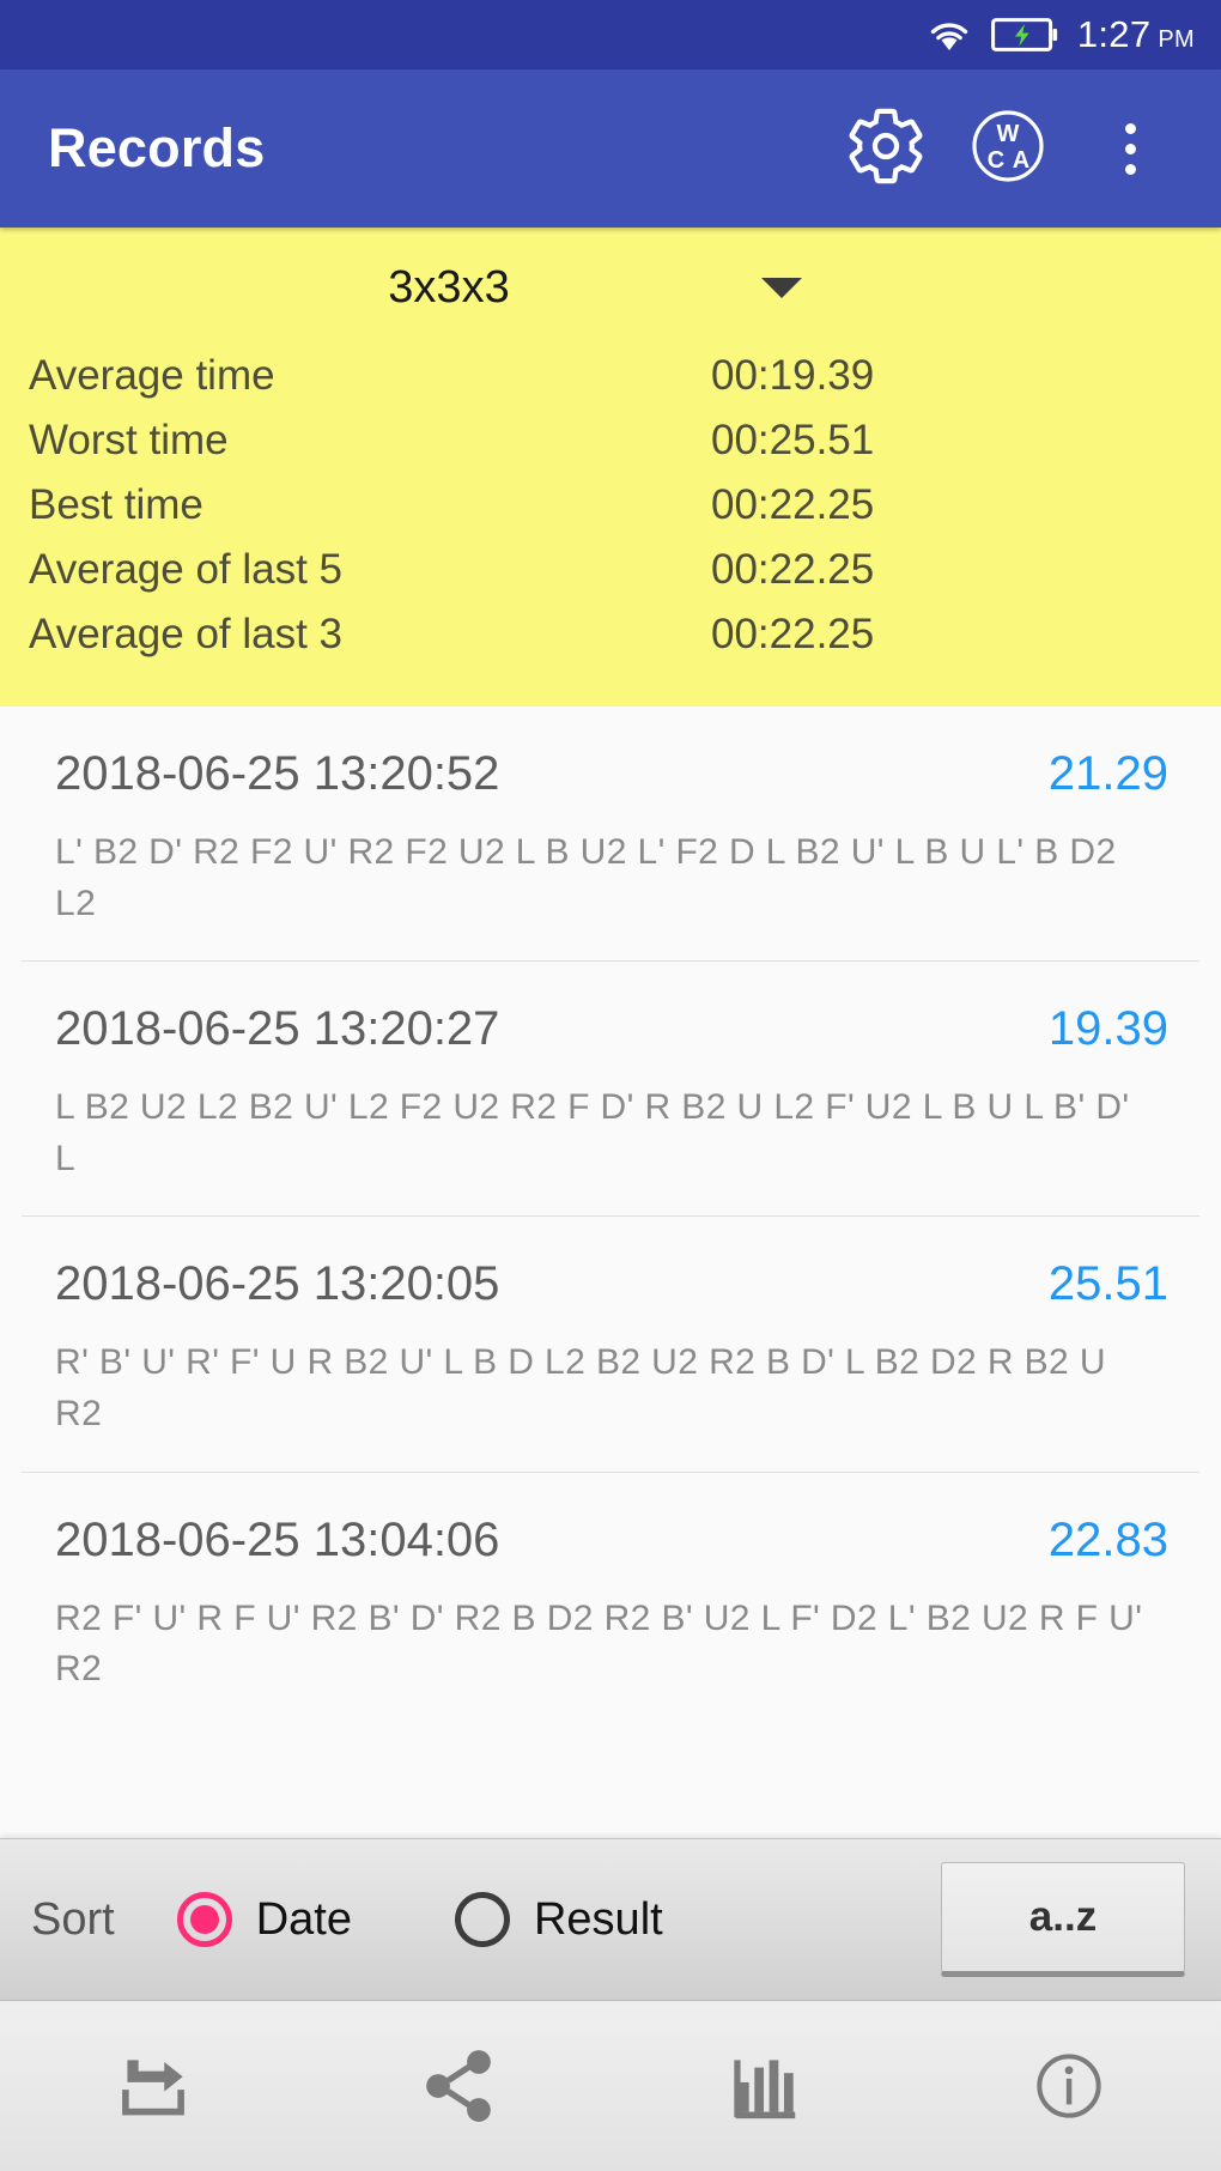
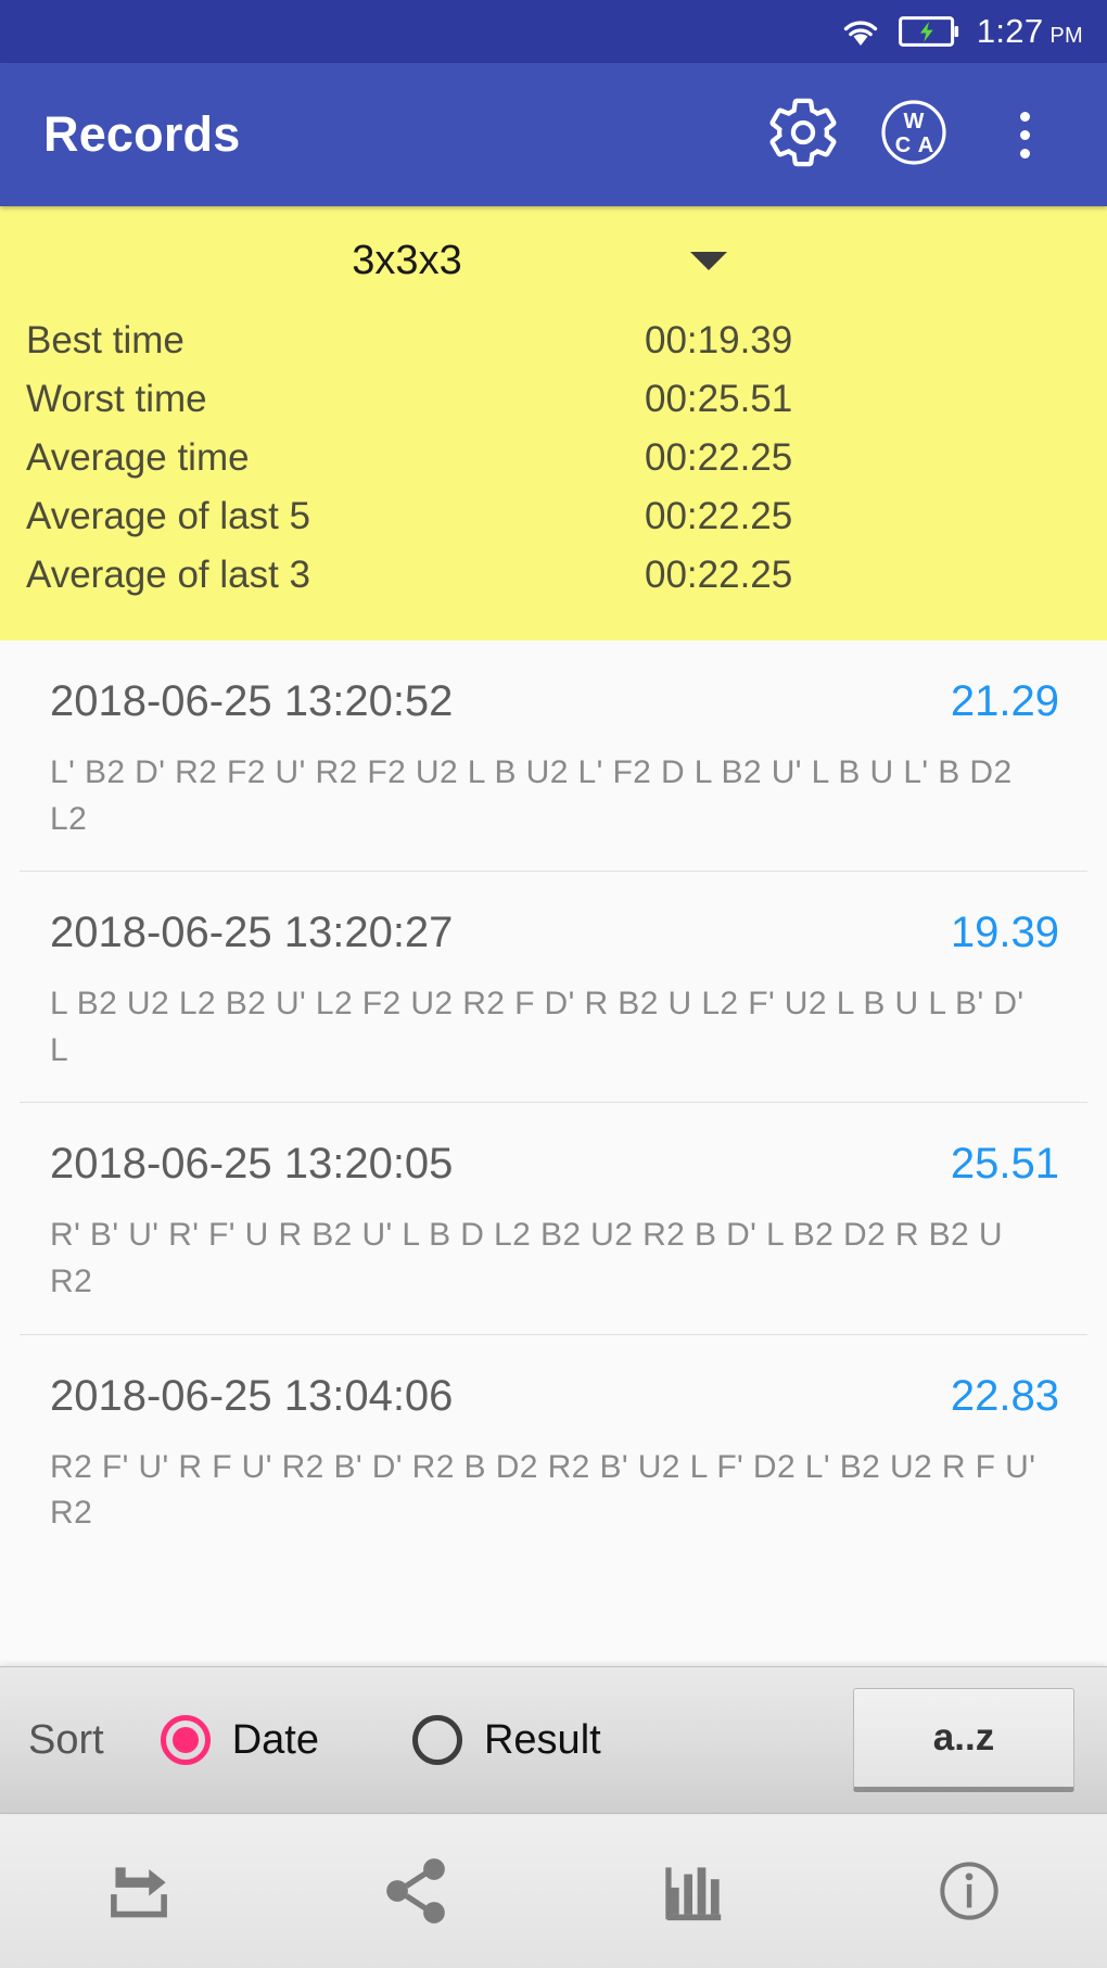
  1:27
  PM
  Records
  W
  C
  A
  3x3x3
- Average time
+ Best time
  00:19.39
  Worst time
  00:25.51
- Best time
+ Average time
  00:22.25
  Average of last 5
  00:22.25
  Average of last 3
  00:22.25
  2018-06-25 13:20:52
  21.29
  L' B2 D' R2 F2 U' R2 F2 U2 L B U2 L' F2 D L B2 U' L B U L' B D2 L2
  2018-06-25 13:20:27
  19.39
  L B2 U2 L2 B2 U' L2 F2 U2 R2 F D' R B2 U L2 F' U2 L B U L B' D' L
  2018-06-25 13:20:05
  25.51
  R' B' U' R' F' U R B2 U' L B D L2 B2 U2 R2 B D' L B2 D2 R B2 U R2
  2018-06-25 13:04:06
  22.83
  R2 F' U' R F U' R2 B' D' R2 B D2 R2 B' U2 L F' D2 L' B2 U2 R F U' R2
  Sort
  Date
  Result
  a..z
